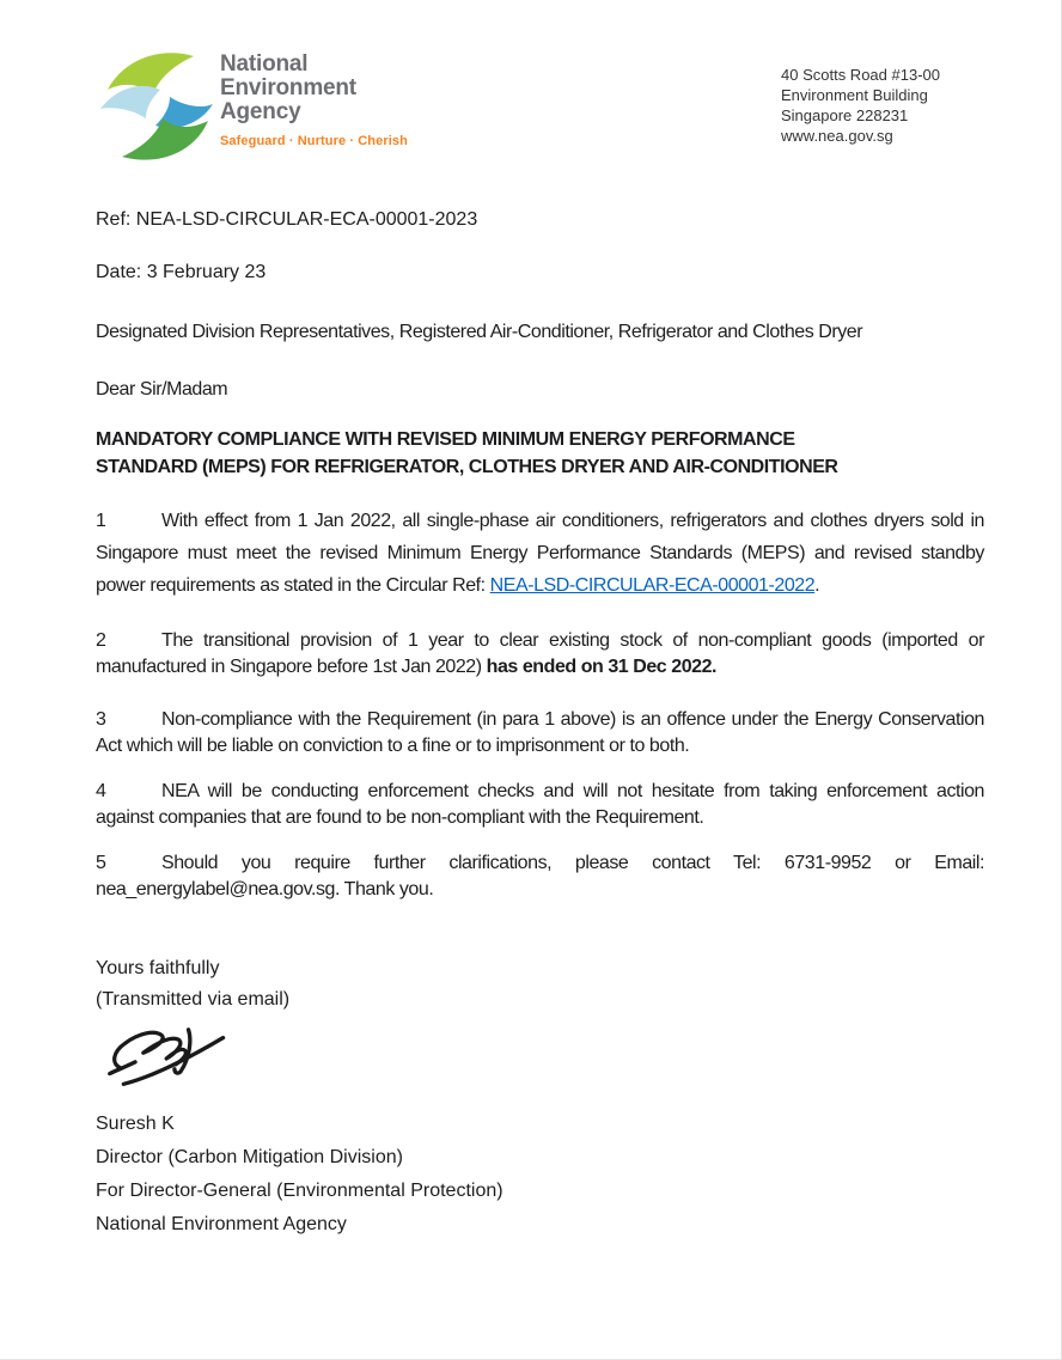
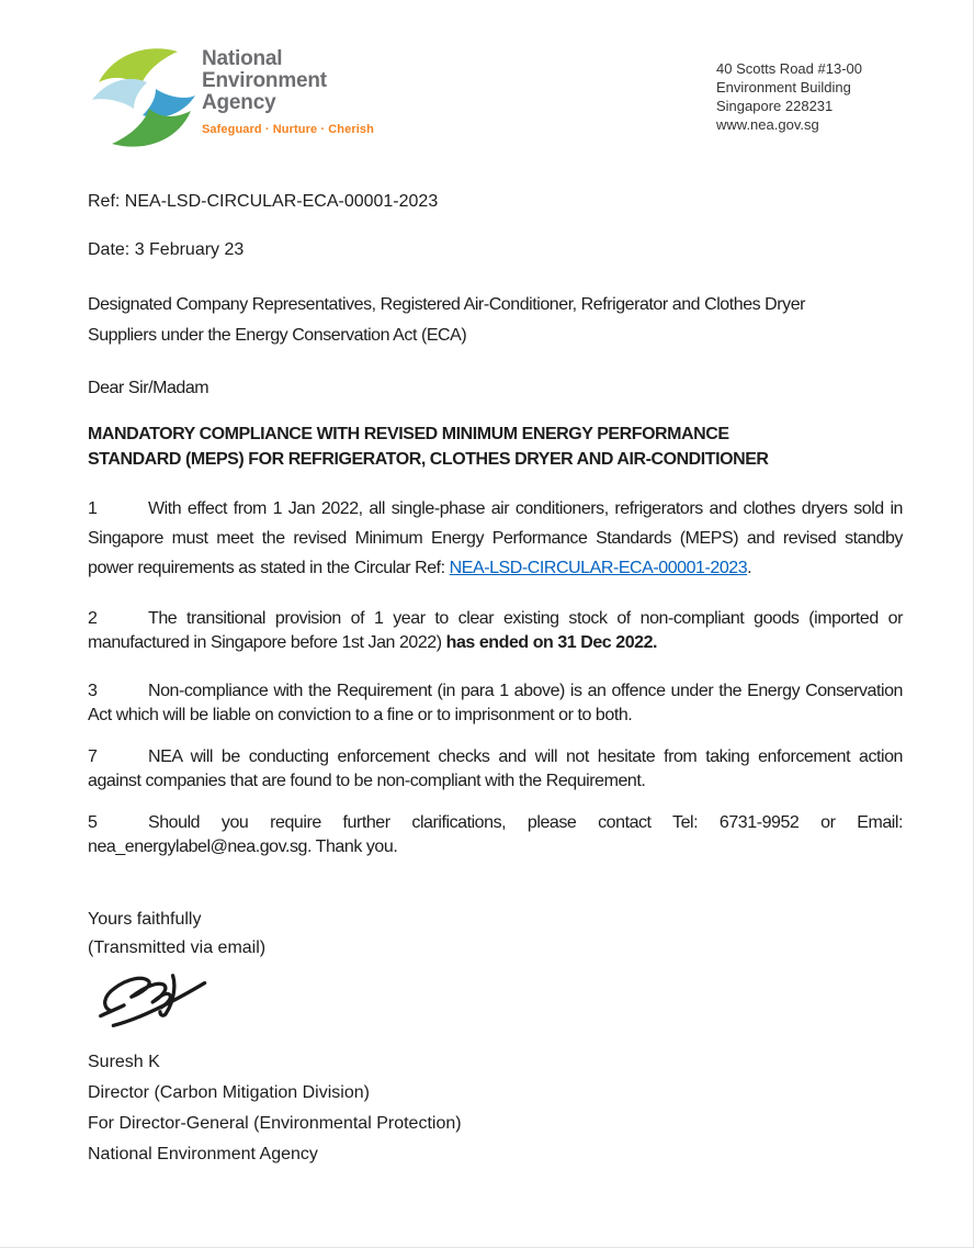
  National
  Environment
  Agency
  Safeguard · Nurture · Cherish
  40 Scotts Road #13-00
  Environment Building
  Singapore 228231
  www.nea.gov.sg
  Ref: NEA-LSD-CIRCULAR-ECA-00001-2023
  Date: 3 February 23
- Designated Division Representatives, Registered Air-Conditioner, Refrigerator and Clothes Dryer
+ Designated Company Representatives, Registered Air-Conditioner, Refrigerator and Clothes Dryer
+ Suppliers under the Energy Conservation Act (ECA)
  Dear Sir/Madam
  MANDATORY COMPLIANCE WITH REVISED MINIMUM ENERGY PERFORMANCE
  STANDARD (MEPS) FOR REFRIGERATOR, CLOTHES DRYER AND AIR-CONDITIONER
- 1 With effect from 1 Jan 2022, all single-phase air conditioners, refrigerators and clothes dryers sold in Singapore must meet the revised Minimum Energy Performance Standards (MEPS) and revised standby power requirements as stated in the Circular Ref: NEA-LSD-CIRCULAR-ECA-00001-2022.
+ 1 With effect from 1 Jan 2022, all single-phase air conditioners, refrigerators and clothes dryers sold in Singapore must meet the revised Minimum Energy Performance Standards (MEPS) and revised standby power requirements as stated in the Circular Ref: NEA-LSD-CIRCULAR-ECA-00001-2023.
  2 The transitional provision of 1 year to clear existing stock of non-compliant goods (imported or manufactured in Singapore before 1st Jan 2022) has ended on 31 Dec 2022.
  3 Non-compliance with the Requirement (in para 1 above) is an offence under the Energy Conservation Act which will be liable on conviction to a fine or to imprisonment or to both.
- 4 NEA will be conducting enforcement checks and will not hesitate from taking enforcement action against companies that are found to be non-compliant with the Requirement.
+ 7 NEA will be conducting enforcement checks and will not hesitate from taking enforcement action against companies that are found to be non-compliant with the Requirement.
  5 Should you require further clarifications, please contact Tel: 6731-9952 or Email: nea_energylabel@nea.gov.sg. Thank you.
  Yours faithfully
  (Transmitted via email)
  Suresh K
  Director (Carbon Mitigation Division)
  For Director-General (Environmental Protection)
  National Environment Agency
